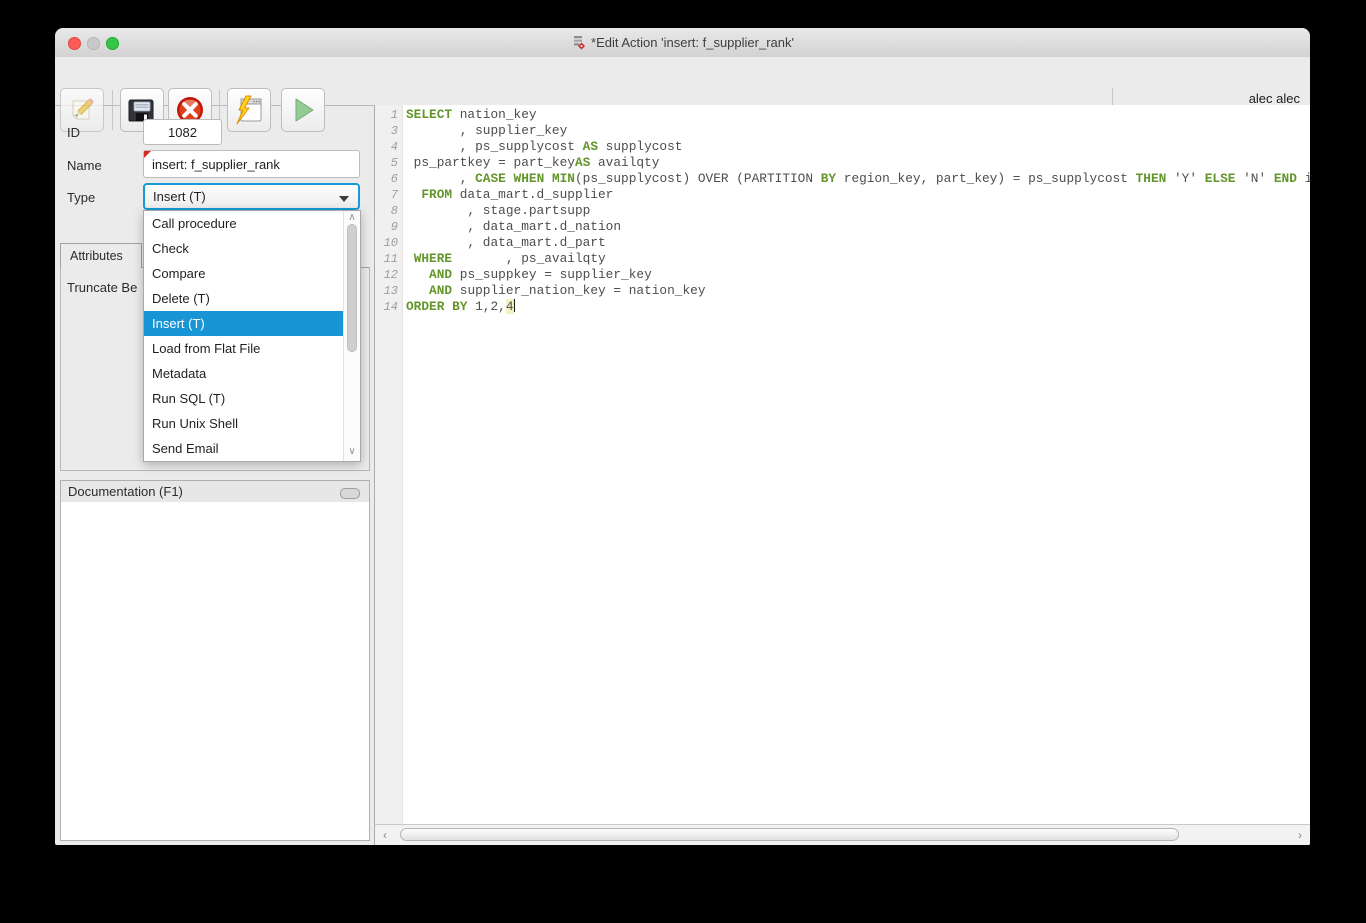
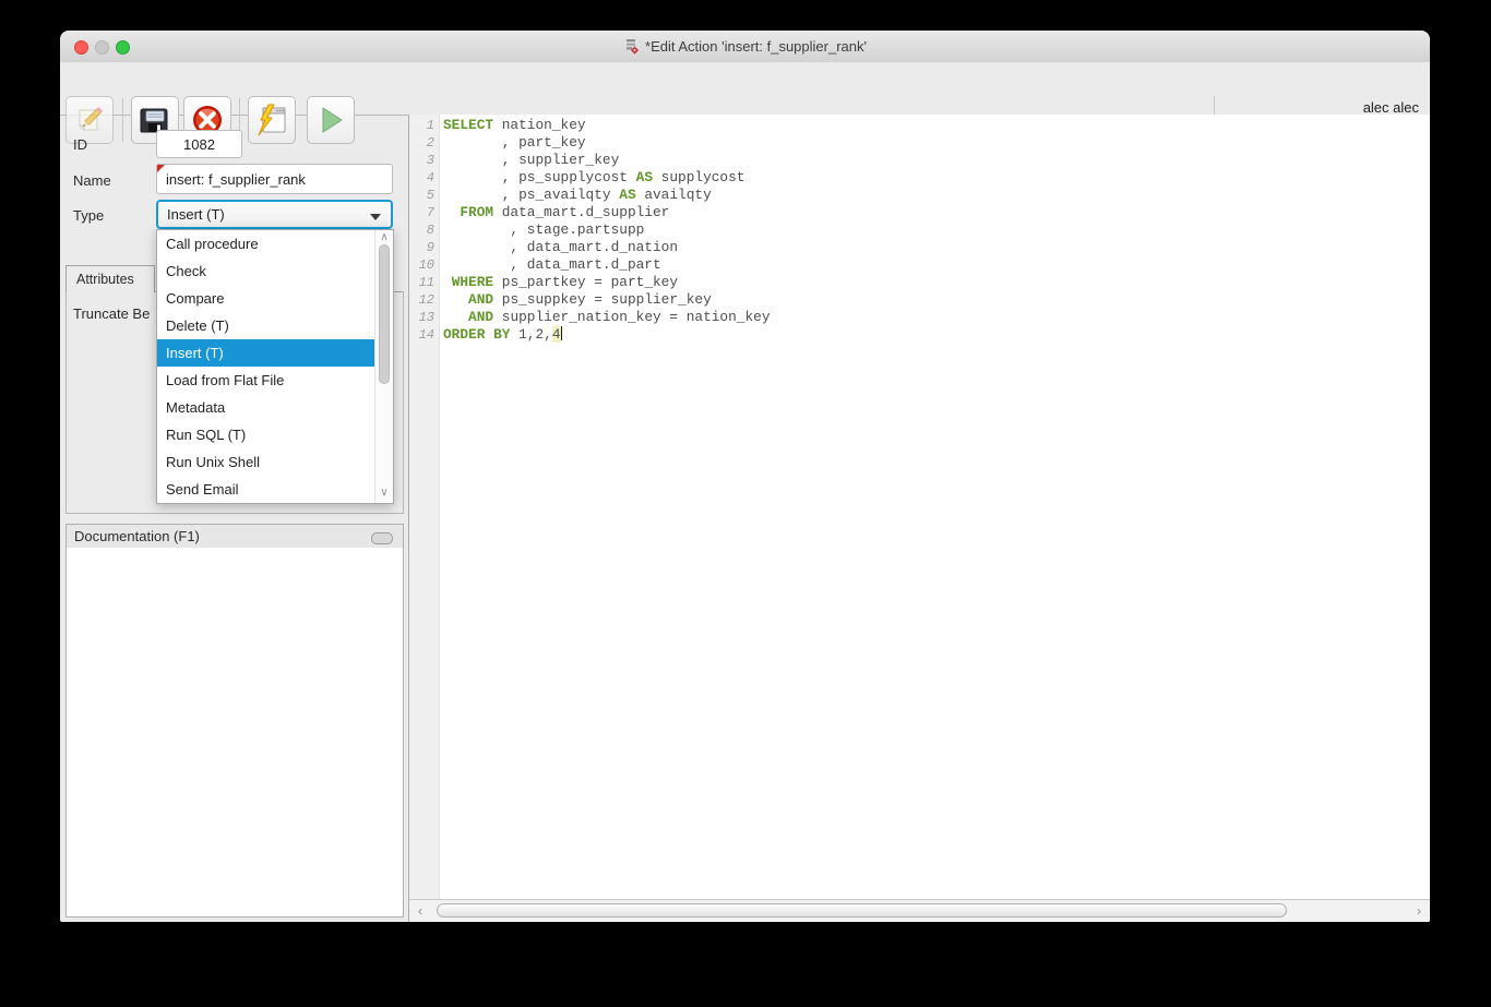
  *Edit Action 'insert: f_supplier_rank'
  alec alec
  ID
  1082
  Name
  insert: f_supplier_rank
  Type
  Insert (T)
  Attributes
  Truncate Be
  Documentation (F1)
  Call procedure
  Check
  Compare
  Delete (T)
  Insert (T)
  Load from Flat File
  Metadata
  Run SQL (T)
  Run Unix Shell
  Send Email
  ∧
  ∨
  1 SELECT nation_key
+ 2 , part_key
  3 , supplier_key
  4 , ps_supplycost AS supplycost
- 5 ps_partkey = part_keyAS availqty
+ 5 , ps_availqty AS availqty
- 6 , CASE WHEN MIN(ps_supplycost) OVER (PARTITION BY region_key, part_key) = ps_supplycost THEN 'Y' ELSE 'N' END i
  7 FROM data_mart.d_supplier
  8 , stage.partsupp
  9 , data_mart.d_nation
  10 , data_mart.d_part
- 11 WHERE , ps_availqty
+ 11 WHERE ps_partkey = part_key
  12 AND ps_suppkey = supplier_key
  13 AND supplier_nation_key = nation_key
  14 ORDER BY 1,2,4
  ‹
  ›
